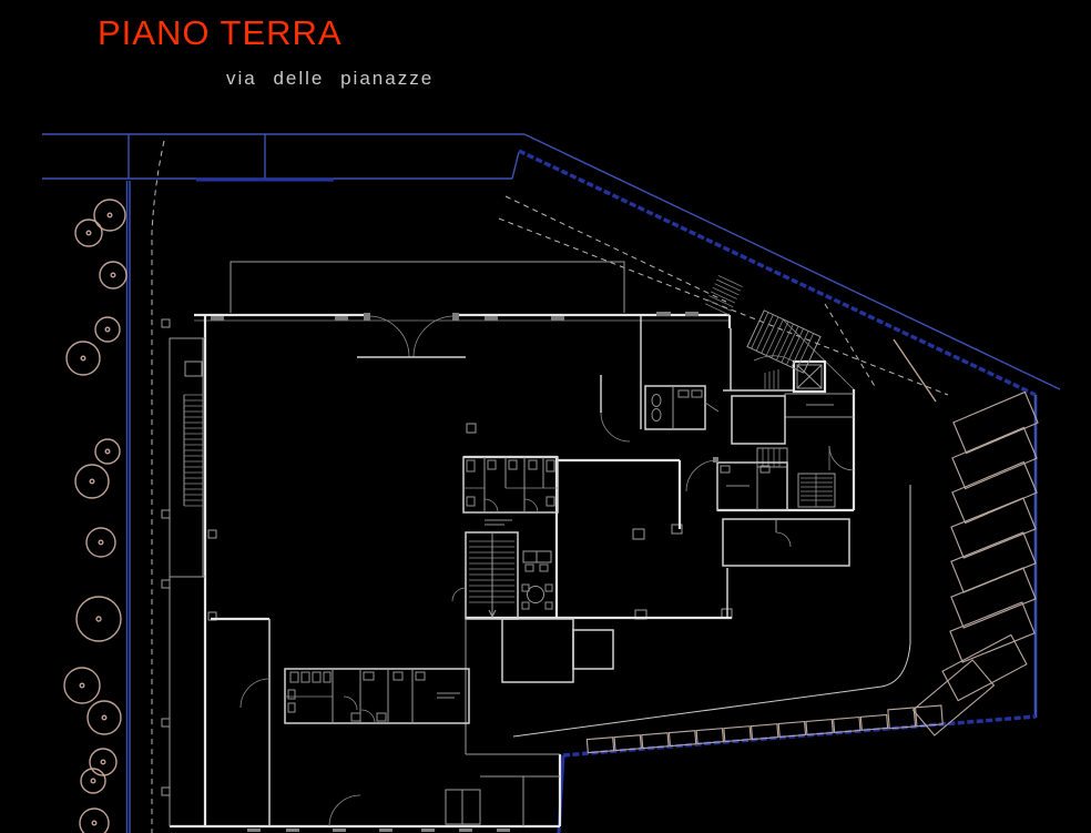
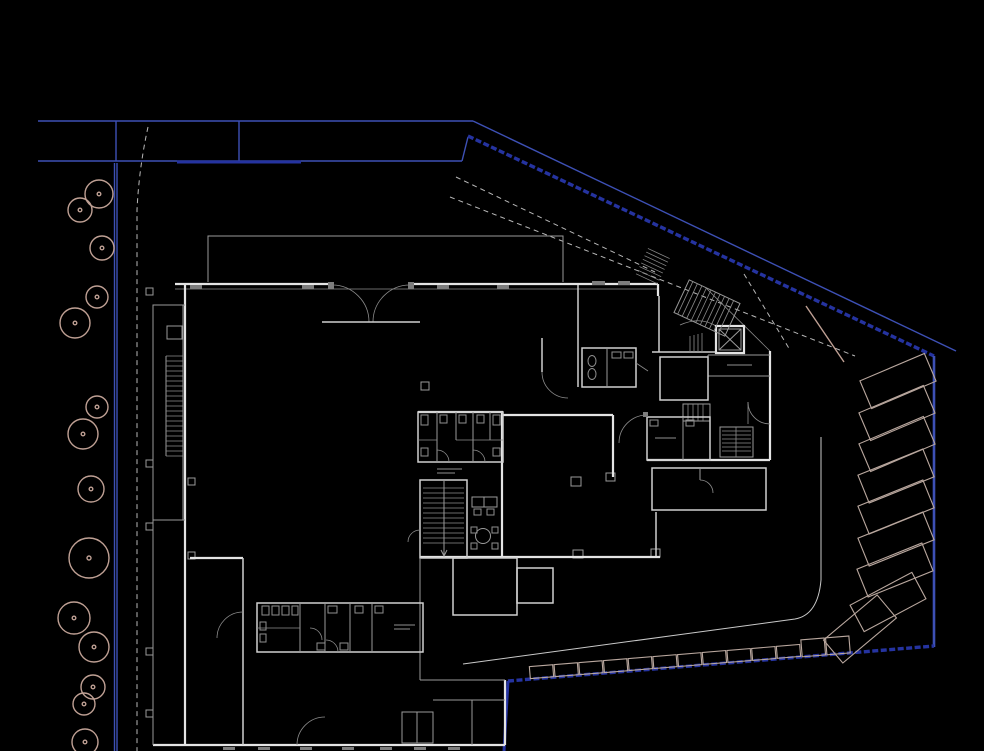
- PIANO TERRA
- via delle pianazze
